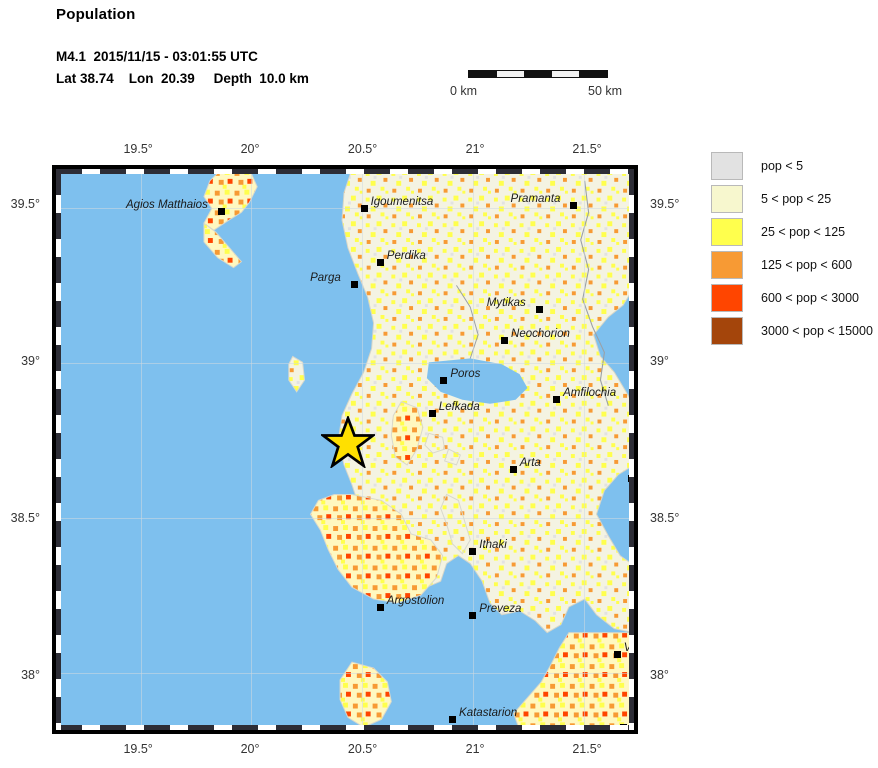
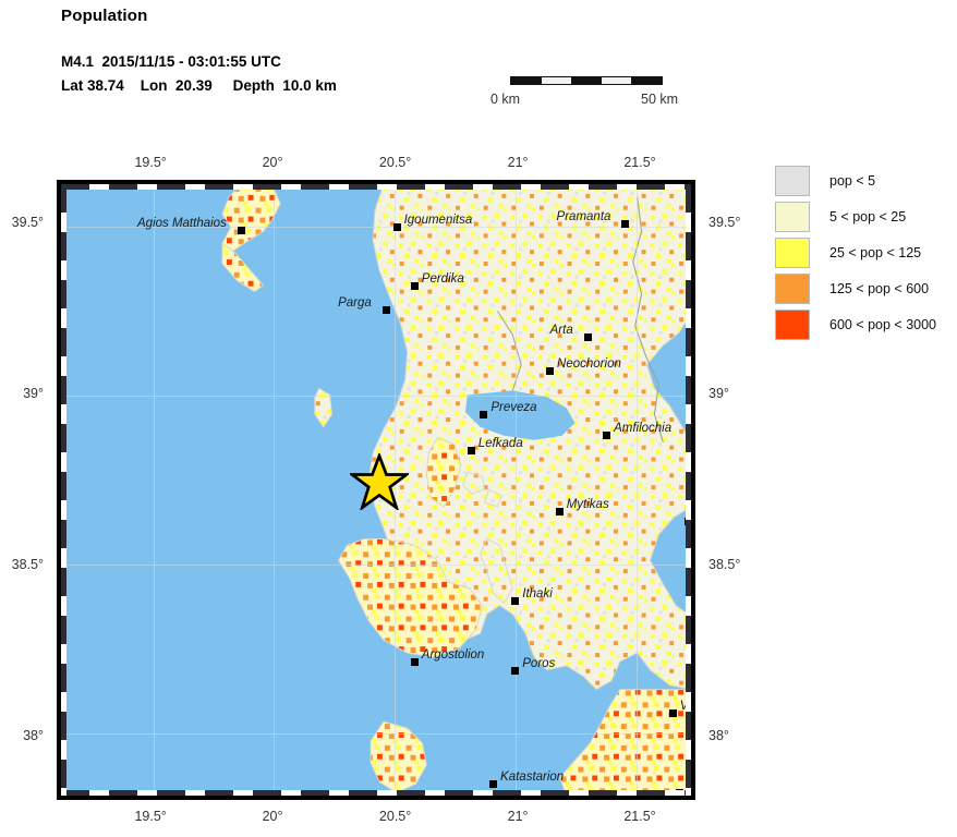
  Population
  M4.1 2015/11/15 - 03:01:55 UTC
  Lat 38.74 Lon 20.39 Depth 10.0 km
  0 km
  50 km
  Agios Matthaios
  Igoumenitsa
  Perdika
  Parga
  Pramanta
- Mytikas
+ Arta
  Neochorion
- Poros
+ Preveza
  Lefkada
  Amfilochia
- Arta
+ Mytikas
  Ithaki
  Argostolion
- Preveza
+ Poros
  Katastarion
  19.5°
  20°
  20.5°
  21°
  21.5°
  19.5°
  20°
  20.5°
  21°
  21.5°
  39.5°
  39°
  38.5°
  38°
  39.5°
  39°
  38.5°
  38°
  pop < 5
  5 < pop < 25
  25 < pop < 125
  125 < pop < 600
  600 < pop < 3000
- 3000 < pop < 15000
